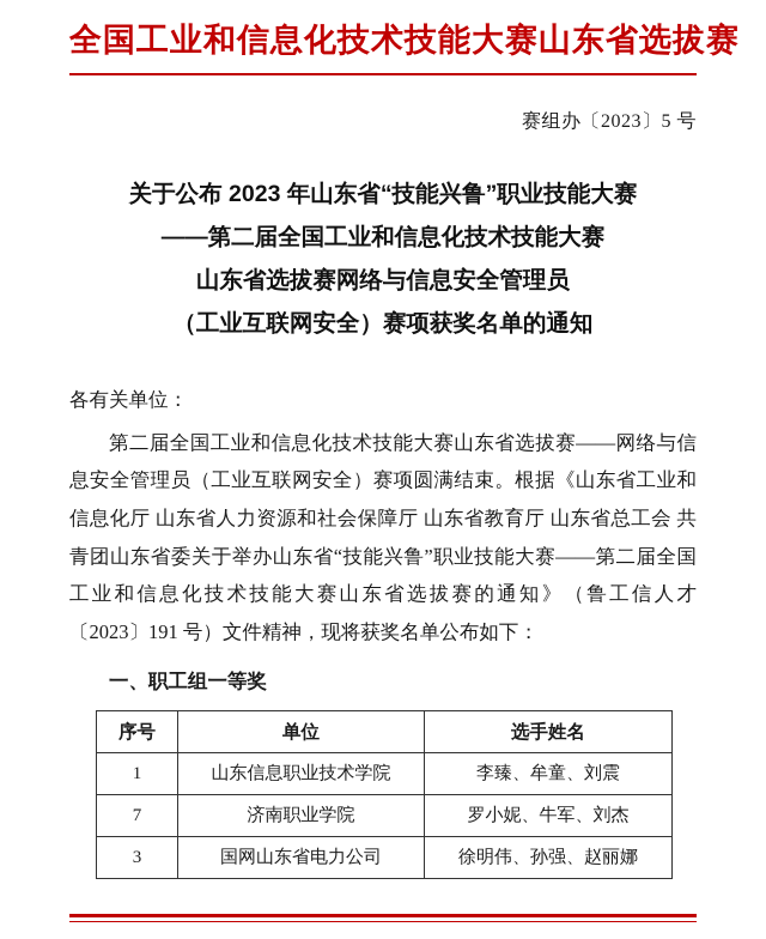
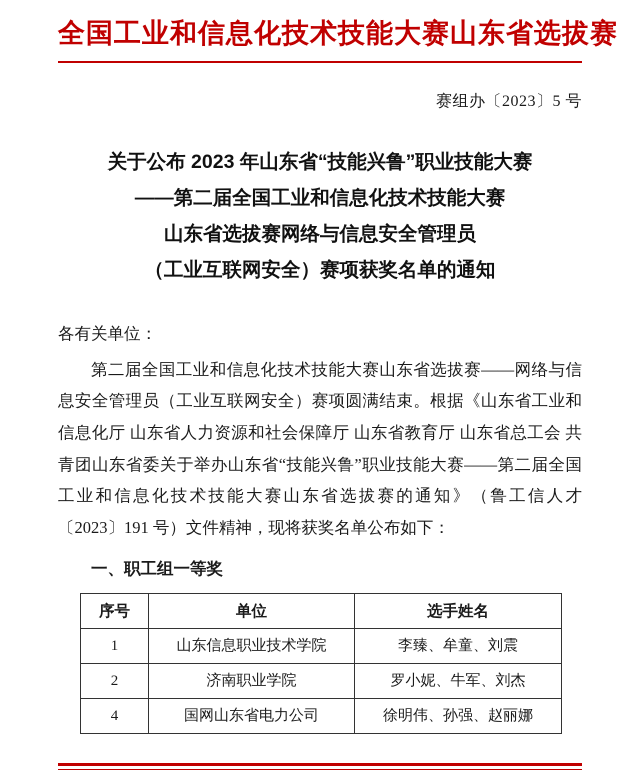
  全国工业和信息化技术技能大赛山东省选拔赛
  赛组办〔2023〕5 号
  关于公布 2023 年山东省“技能兴鲁”职业技能大赛
  ——第二届全国工业和信息化技术技能大赛
  山东省选拔赛网络与信息安全管理员
  （工业互联网安全）赛项获奖名单的通知
  各有关单位：
  第二届全国工业和信息化技术技能大赛山东省选拔赛——网络与信息安全管理员（工业互联网安全）赛项圆满结束。根据《山东省工业和信息化厅 山东省人力资源和社会保障厅 山东省教育厅 山东省总工会 共青团山东省委关于举办山东省“技能兴鲁”职业技能大赛——第二届全国工业和信息化技术技能大赛山东省选拔赛的通知》（鲁工信人才〔2023〕191 号）文件精神，现将获奖名单公布如下：
  一、职工组一等奖
  序号	单位	选手姓名
  1	山东信息职业技术学院	李臻、牟童、刘震
- 7	济南职业学院	罗小妮、牛军、刘杰
+ 2	济南职业学院	罗小妮、牛军、刘杰
- 3	国网山东省电力公司	徐明伟、孙强、赵丽娜
+ 4	国网山东省电力公司	徐明伟、孙强、赵丽娜
